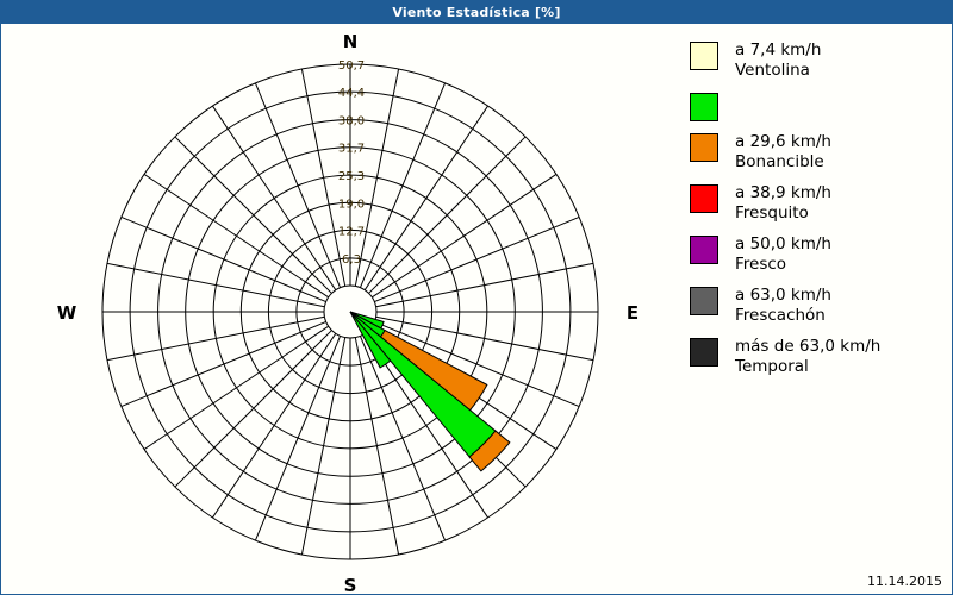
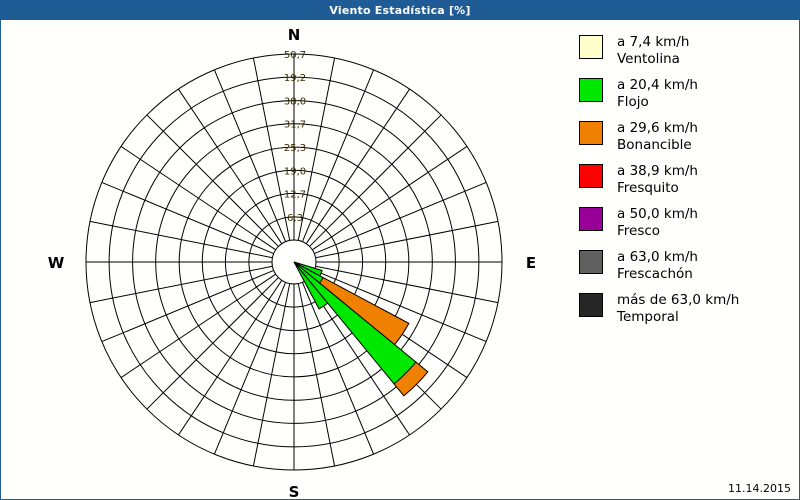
  Viento Estadística [%]
  6,3
  12,7
  19,0
  25,3
  31,7
  38,0
- 44,4
+ 19,2
  50,7
  N
  S
  E
  W
  a 7,4 km/h
  Ventolina
+ a 20,4 km/h
+ Flojo
  a 29,6 km/h
  Bonancible
  a 38,9 km/h
  Fresquito
  a 50,0 km/h
  Fresco
  a 63,0 km/h
  Frescachón
  más de 63,0 km/h
  Temporal
  11.14.2015
